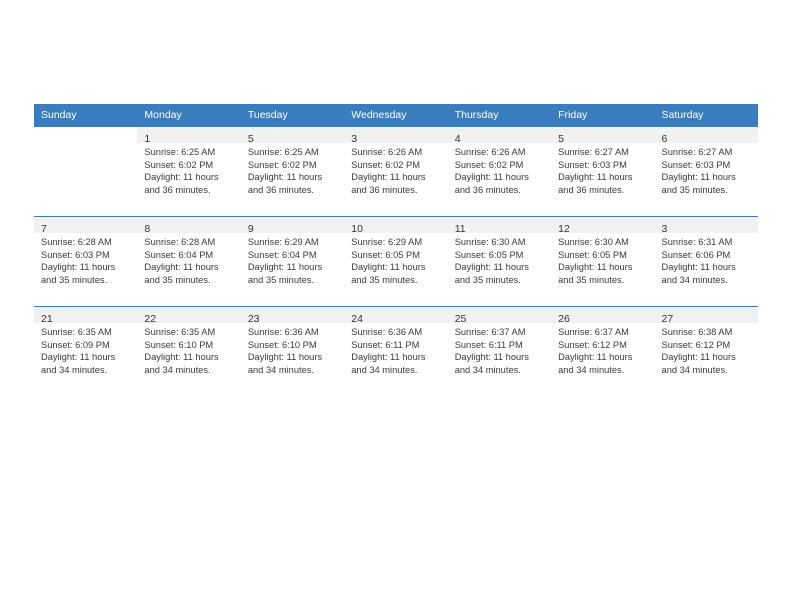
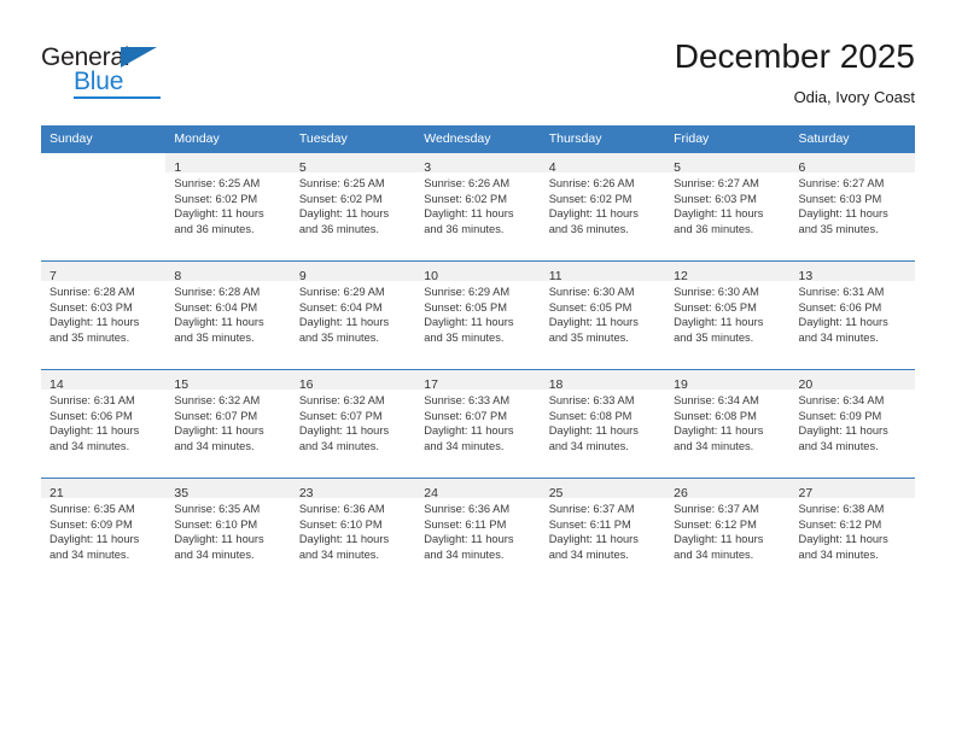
+ General
+ Blue
+ December 2025
+ Odia, Ivory Coast
  Sunday	Monday	Tuesday	Wednesday	Thursday	Friday	Saturday
  	1Sunrise: 6:25 AMSunset: 6:02 PMDaylight: 11 hoursand 36 minutes.	5Sunrise: 6:25 AMSunset: 6:02 PMDaylight: 11 hoursand 36 minutes.	3Sunrise: 6:26 AMSunset: 6:02 PMDaylight: 11 hoursand 36 minutes.	4Sunrise: 6:26 AMSunset: 6:02 PMDaylight: 11 hoursand 36 minutes.	5Sunrise: 6:27 AMSunset: 6:03 PMDaylight: 11 hoursand 36 minutes.	6Sunrise: 6:27 AMSunset: 6:03 PMDaylight: 11 hoursand 35 minutes.
- 7Sunrise: 6:28 AMSunset: 6:03 PMDaylight: 11 hoursand 35 minutes.	8Sunrise: 6:28 AMSunset: 6:04 PMDaylight: 11 hoursand 35 minutes.	9Sunrise: 6:29 AMSunset: 6:04 PMDaylight: 11 hoursand 35 minutes.	10Sunrise: 6:29 AMSunset: 6:05 PMDaylight: 11 hoursand 35 minutes.	11Sunrise: 6:30 AMSunset: 6:05 PMDaylight: 11 hoursand 35 minutes.	12Sunrise: 6:30 AMSunset: 6:05 PMDaylight: 11 hoursand 35 minutes.	3Sunrise: 6:31 AMSunset: 6:06 PMDaylight: 11 hoursand 34 minutes.
+ 7Sunrise: 6:28 AMSunset: 6:03 PMDaylight: 11 hoursand 35 minutes.	8Sunrise: 6:28 AMSunset: 6:04 PMDaylight: 11 hoursand 35 minutes.	9Sunrise: 6:29 AMSunset: 6:04 PMDaylight: 11 hoursand 35 minutes.	10Sunrise: 6:29 AMSunset: 6:05 PMDaylight: 11 hoursand 35 minutes.	11Sunrise: 6:30 AMSunset: 6:05 PMDaylight: 11 hoursand 35 minutes.	12Sunrise: 6:30 AMSunset: 6:05 PMDaylight: 11 hoursand 35 minutes.	13Sunrise: 6:31 AMSunset: 6:06 PMDaylight: 11 hoursand 34 minutes.
+ 14Sunrise: 6:31 AMSunset: 6:06 PMDaylight: 11 hoursand 34 minutes.	15Sunrise: 6:32 AMSunset: 6:07 PMDaylight: 11 hoursand 34 minutes.	16Sunrise: 6:32 AMSunset: 6:07 PMDaylight: 11 hoursand 34 minutes.	17Sunrise: 6:33 AMSunset: 6:07 PMDaylight: 11 hoursand 34 minutes.	18Sunrise: 6:33 AMSunset: 6:08 PMDaylight: 11 hoursand 34 minutes.	19Sunrise: 6:34 AMSunset: 6:08 PMDaylight: 11 hoursand 34 minutes.	20Sunrise: 6:34 AMSunset: 6:09 PMDaylight: 11 hoursand 34 minutes.
- 21Sunrise: 6:35 AMSunset: 6:09 PMDaylight: 11 hoursand 34 minutes.	22Sunrise: 6:35 AMSunset: 6:10 PMDaylight: 11 hoursand 34 minutes.	23Sunrise: 6:36 AMSunset: 6:10 PMDaylight: 11 hoursand 34 minutes.	24Sunrise: 6:36 AMSunset: 6:11 PMDaylight: 11 hoursand 34 minutes.	25Sunrise: 6:37 AMSunset: 6:11 PMDaylight: 11 hoursand 34 minutes.	26Sunrise: 6:37 AMSunset: 6:12 PMDaylight: 11 hoursand 34 minutes.	27Sunrise: 6:38 AMSunset: 6:12 PMDaylight: 11 hoursand 34 minutes.
+ 21Sunrise: 6:35 AMSunset: 6:09 PMDaylight: 11 hoursand 34 minutes.	35Sunrise: 6:35 AMSunset: 6:10 PMDaylight: 11 hoursand 34 minutes.	23Sunrise: 6:36 AMSunset: 6:10 PMDaylight: 11 hoursand 34 minutes.	24Sunrise: 6:36 AMSunset: 6:11 PMDaylight: 11 hoursand 34 minutes.	25Sunrise: 6:37 AMSunset: 6:11 PMDaylight: 11 hoursand 34 minutes.	26Sunrise: 6:37 AMSunset: 6:12 PMDaylight: 11 hoursand 34 minutes.	27Sunrise: 6:38 AMSunset: 6:12 PMDaylight: 11 hoursand 34 minutes.
